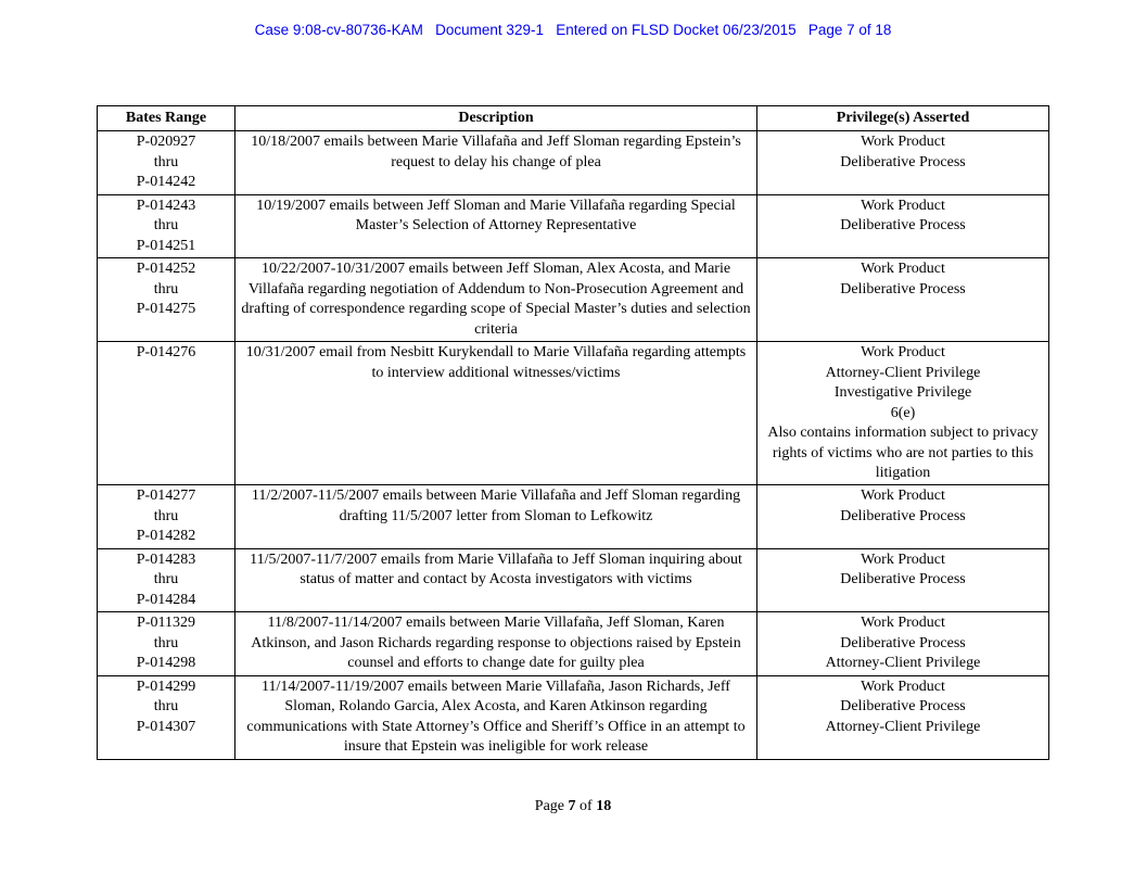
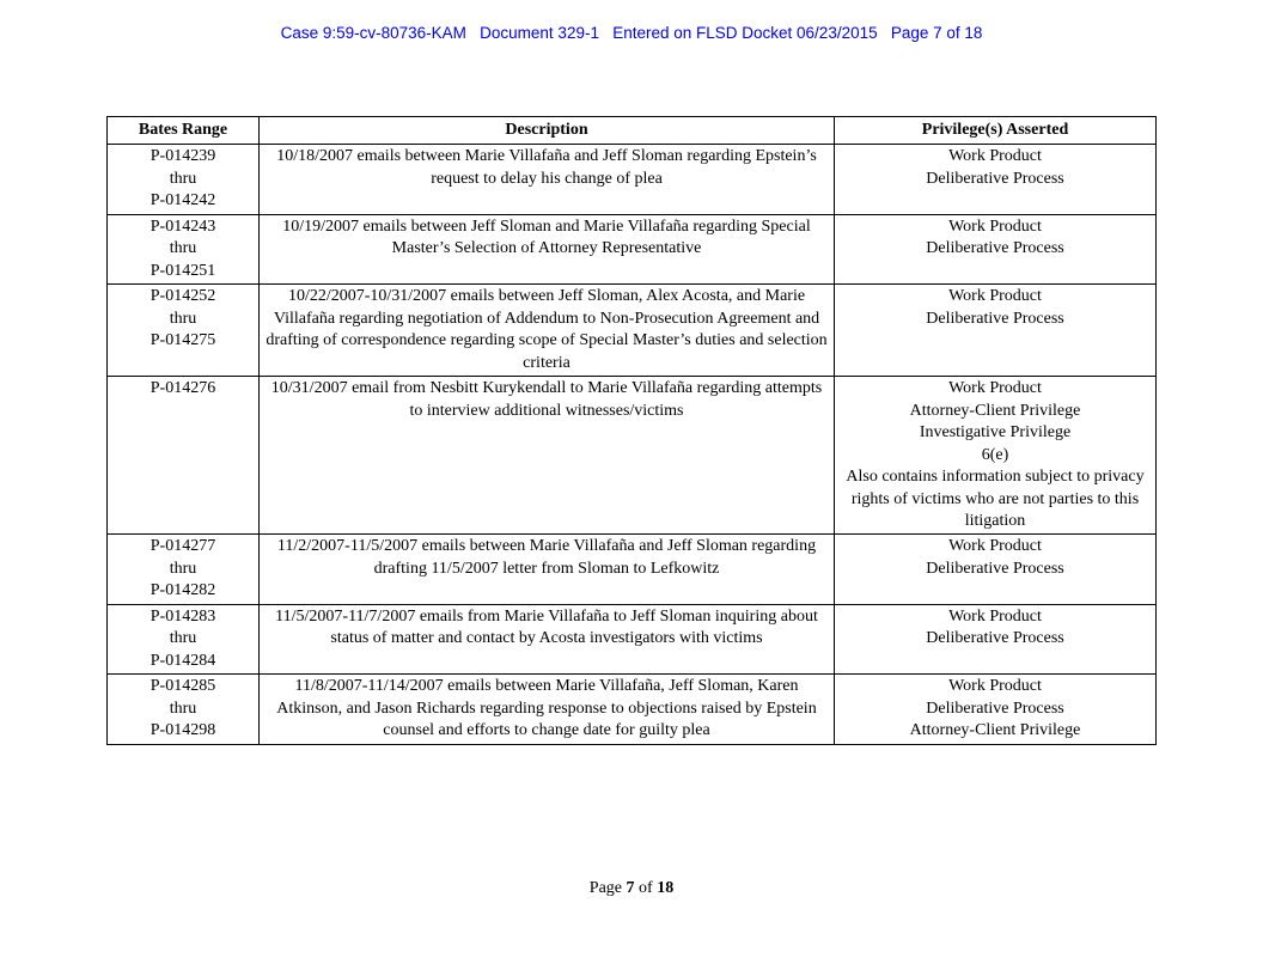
- Case 9:08-cv-80736-KAM Document 329-1 Entered on FLSD Docket 06/23/2015 Page 7 of 18
+ Case 9:59-cv-80736-KAM Document 329-1 Entered on FLSD Docket 06/23/2015 Page 7 of 18
  Bates Range	Description	Privilege(s) Asserted
- P-020927 thru P-014242	10/18/2007 emails between Marie Villafaña and Jeff Sloman regarding Epstein’s request to delay his change of plea	Work Product Deliberative Process
+ P-014239 thru P-014242	10/18/2007 emails between Marie Villafaña and Jeff Sloman regarding Epstein’s request to delay his change of plea	Work Product Deliberative Process
  P-014243 thru P-014251	10/19/2007 emails between Jeff Sloman and Marie Villafaña regarding Special Master’s Selection of Attorney Representative	Work Product Deliberative Process
  P-014252 thru P-014275	10/22/2007-10/31/2007 emails between Jeff Sloman, Alex Acosta, and Marie Villafaña regarding negotiation of Addendum to Non-Prosecution Agreement and drafting of correspondence regarding scope of Special Master’s duties and selection criteria	Work Product Deliberative Process
  P-014276	10/31/2007 email from Nesbitt Kurykendall to Marie Villafaña regarding attempts to interview additional witnesses/victims	Work Product Attorney-Client Privilege Investigative Privilege 6(e) Also contains information subject to privacy rights of victims who are not parties to this litigation
  P-014277 thru P-014282	11/2/2007-11/5/2007 emails between Marie Villafaña and Jeff Sloman regarding drafting 11/5/2007 letter from Sloman to Lefkowitz	Work Product Deliberative Process
  P-014283 thru P-014284	11/5/2007-11/7/2007 emails from Marie Villafaña to Jeff Sloman inquiring about status of matter and contact by Acosta investigators with victims	Work Product Deliberative Process
- P-011329 thru P-014298	11/8/2007-11/14/2007 emails between Marie Villafaña, Jeff Sloman, Karen Atkinson, and Jason Richards regarding response to objections raised by Epstein counsel and efforts to change date for guilty plea	Work Product Deliberative Process Attorney-Client Privilege
+ P-014285 thru P-014298	11/8/2007-11/14/2007 emails between Marie Villafaña, Jeff Sloman, Karen Atkinson, and Jason Richards regarding response to objections raised by Epstein counsel and efforts to change date for guilty plea	Work Product Deliberative Process Attorney-Client Privilege
- P-014299 thru P-014307	11/14/2007-11/19/2007 emails between Marie Villafaña, Jason Richards, Jeff Sloman, Rolando Garcia, Alex Acosta, and Karen Atkinson regarding communications with State Attorney’s Office and Sheriff’s Office in an attempt to insure that Epstein was ineligible for work release	Work Product Deliberative Process Attorney-Client Privilege
  Page 7 of 18
